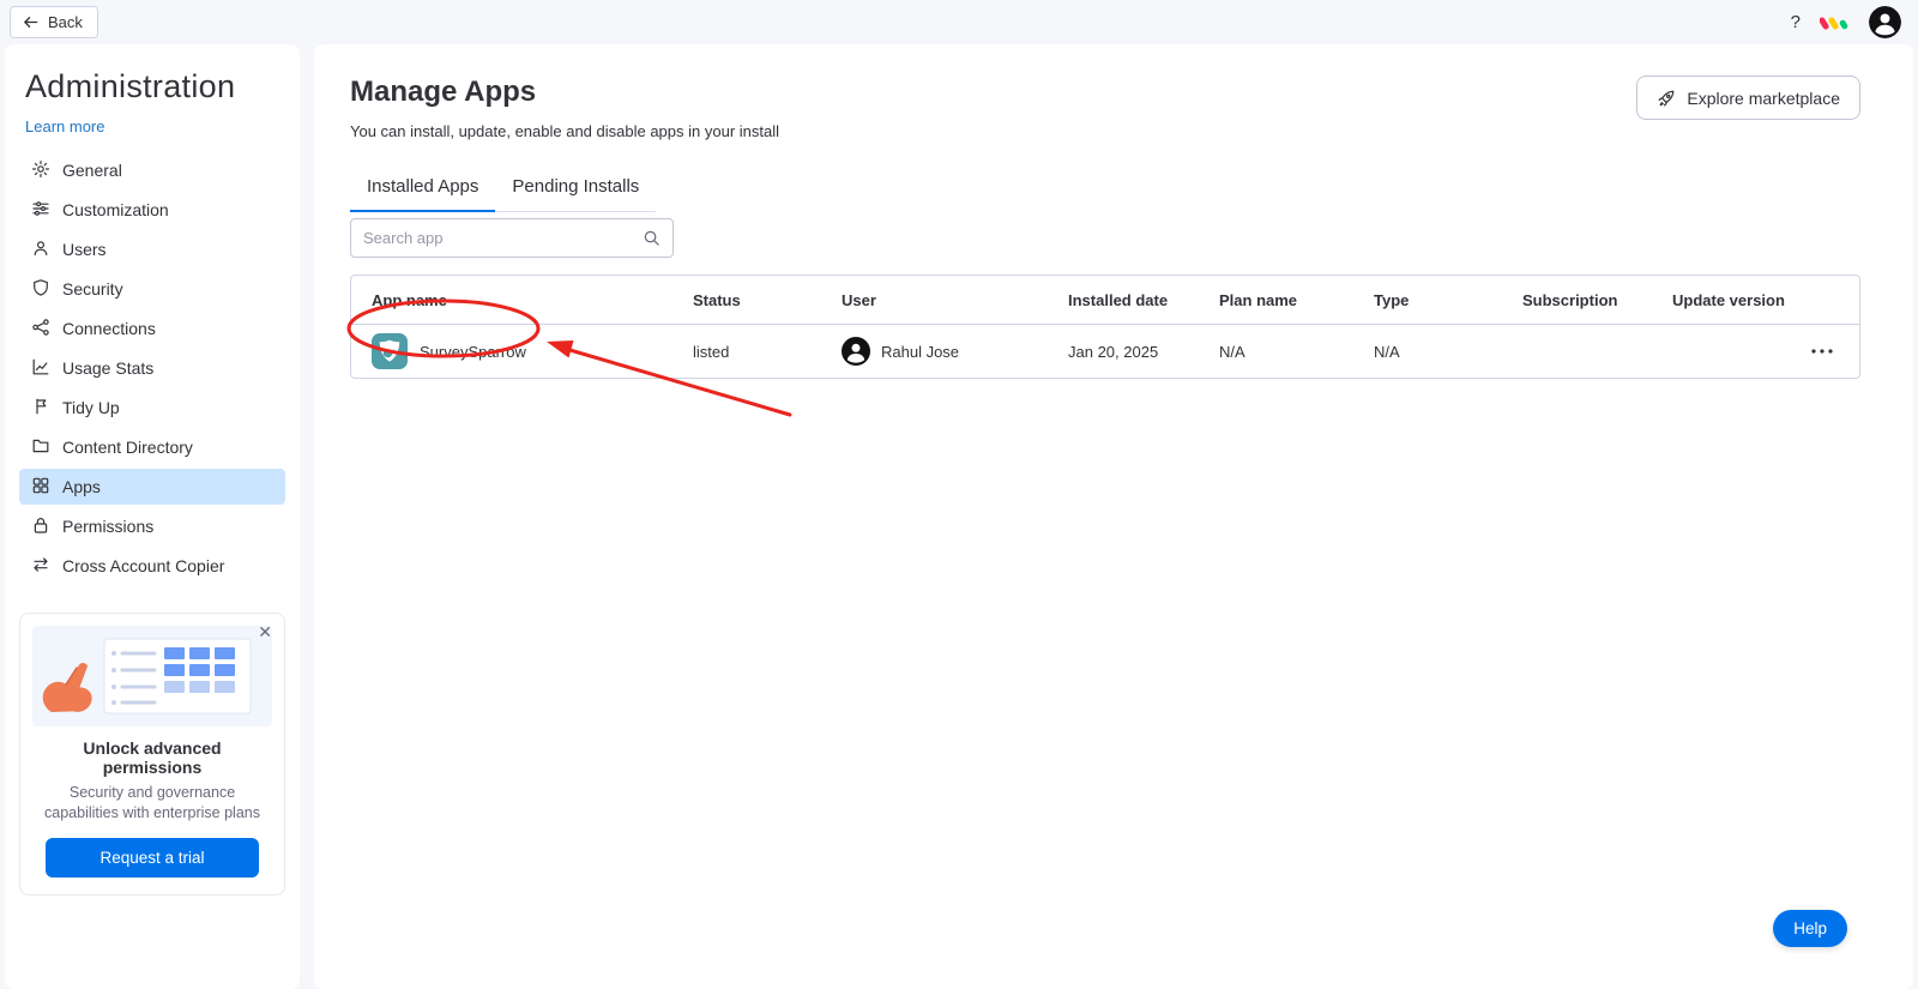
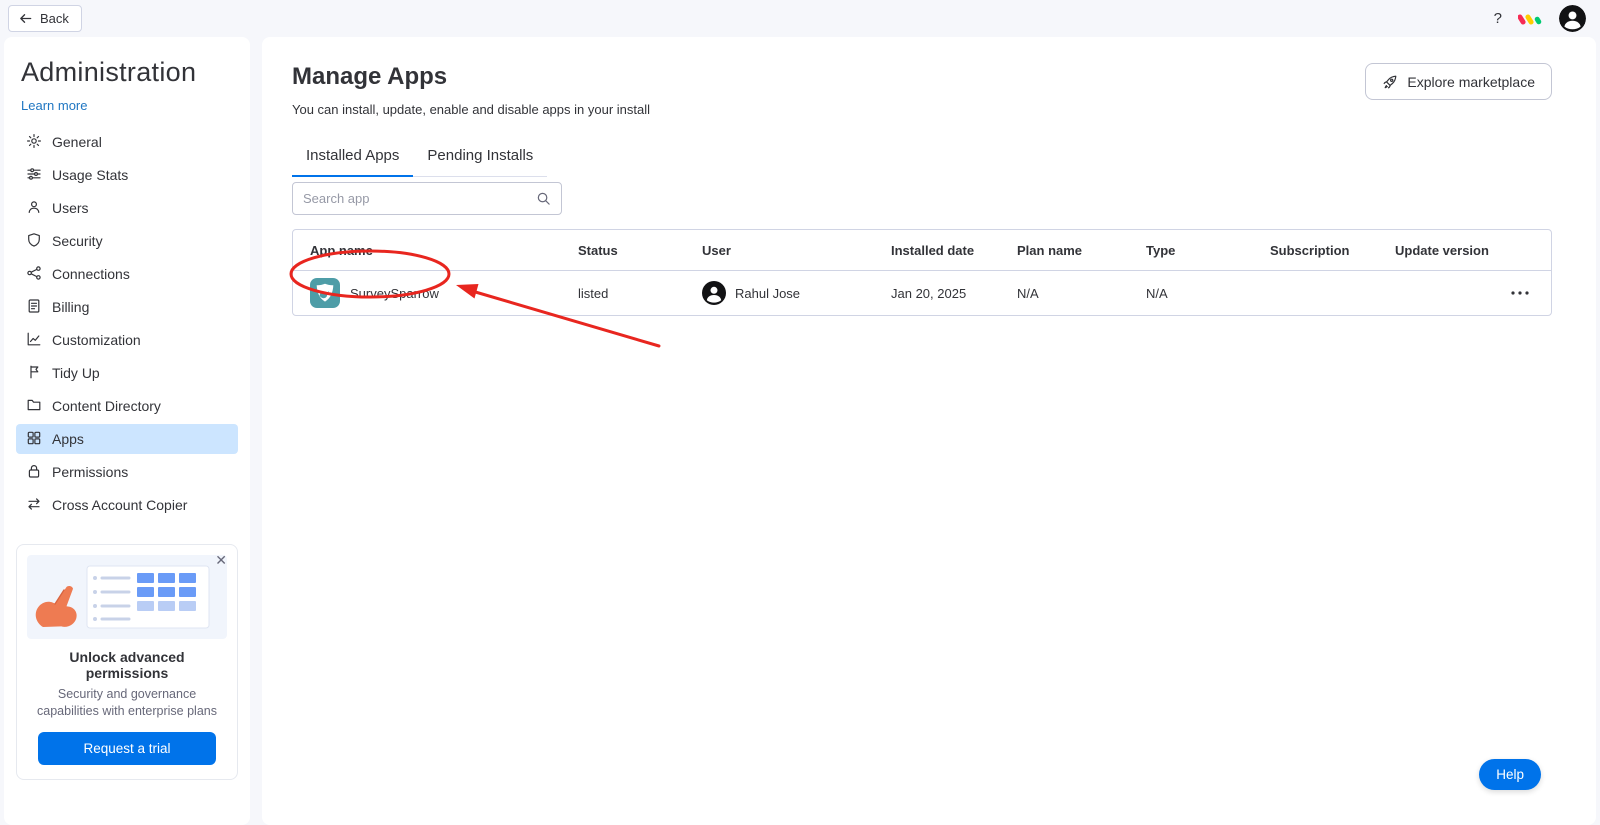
  Back
  ?
  Administration
  Learn more
  General
- Customization
+ Usage Stats
  Users
  Security
  Connections
+ Billing
- Usage Stats
+ Customization
  Tidy Up
  Content Directory
  Apps
  Permissions
  Cross Account Copier
  ✕
  Unlock advanced permissions
  Security and governance capabilities with enterprise plans
  Request a trial
  Manage Apps
  You can install, update, enable and disable apps in your install
  Explore marketplace
  Installed Apps
  Pending Installs
  Search app
  App na
  Status
  User
  Installed date
  Plan name
  Type
  Subscription
  Update version
  SurveySpow
  listed
  Rahul Jose
  Jan 20, 2025
  N/A
  N/A
  Help
